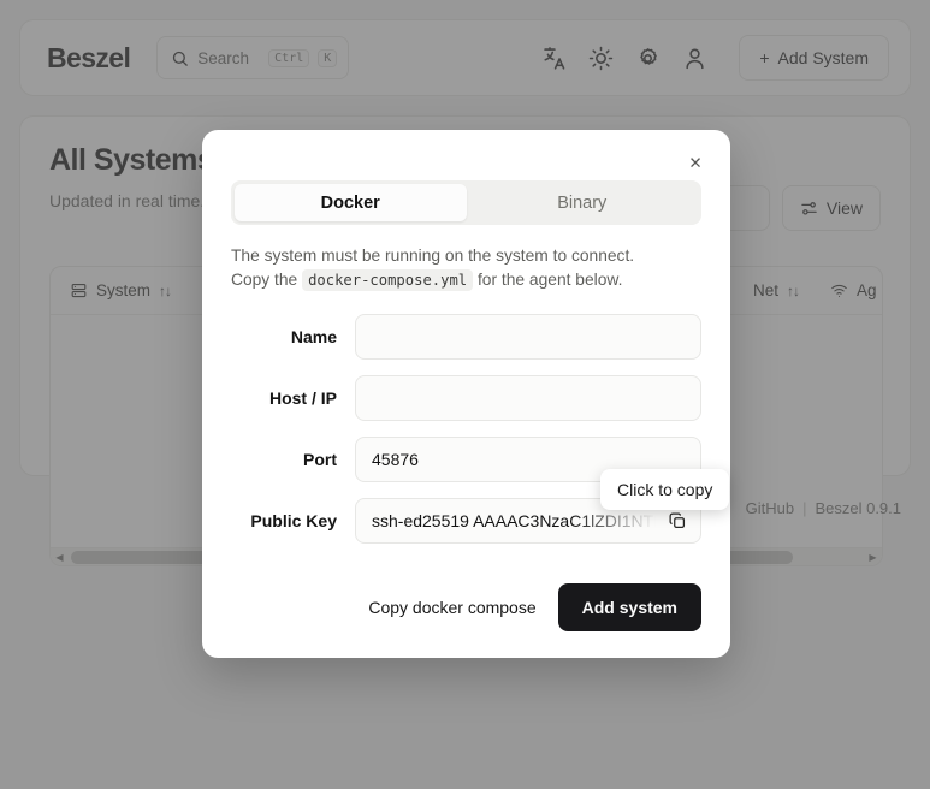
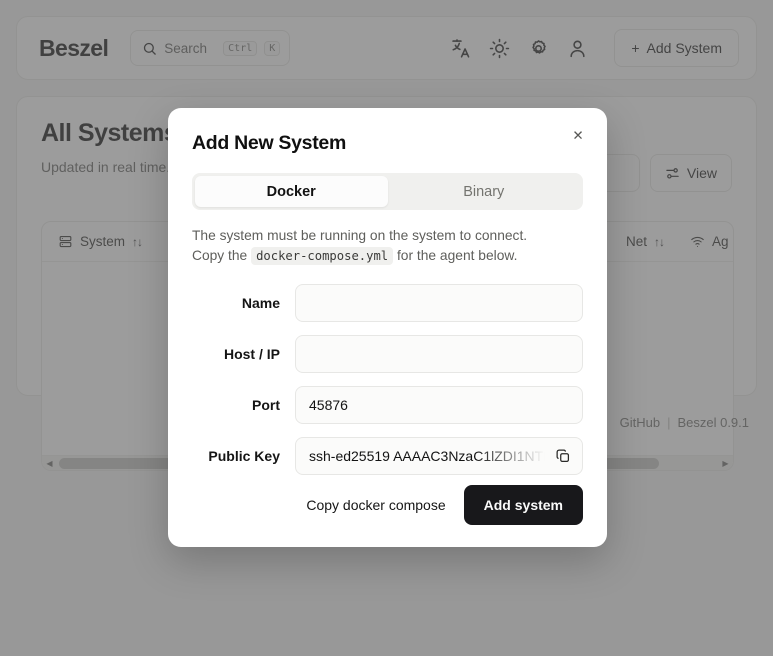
  Beszel
  Search
  Ctrl
  K
  +
  Add System
  All System
  View
  System
  ↑↓
  Net
  ↑↓
  Ag
  ◀
  ▶
  GitHub
  Beszel 0.9.1
+ Add New System
  ✕
  Docker
  Binary
  The system must be running on the system to connect.
  Copy the docker-compose.yml for the agent below.
  Name
  Host / IP
  Port
  45876
  Public Key
  ssh-ed25519 AAAAC3NzaC1lZDI1NTE5
- Click to copy
  Copy docker compose
  Add system
